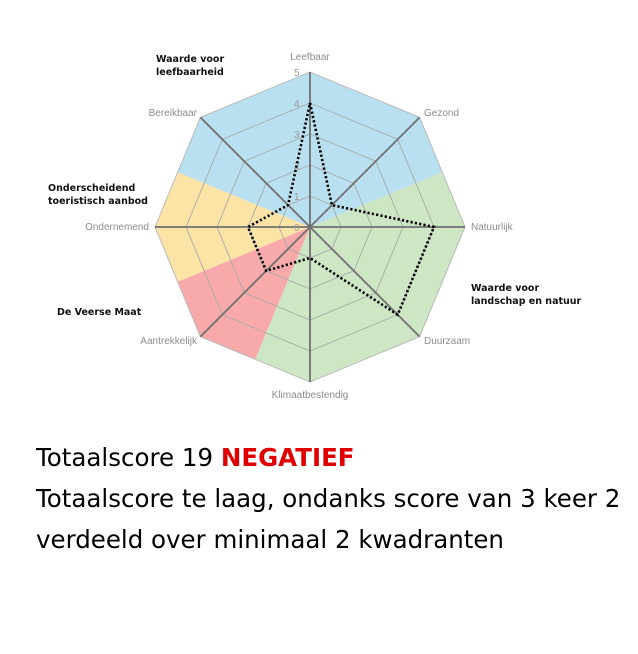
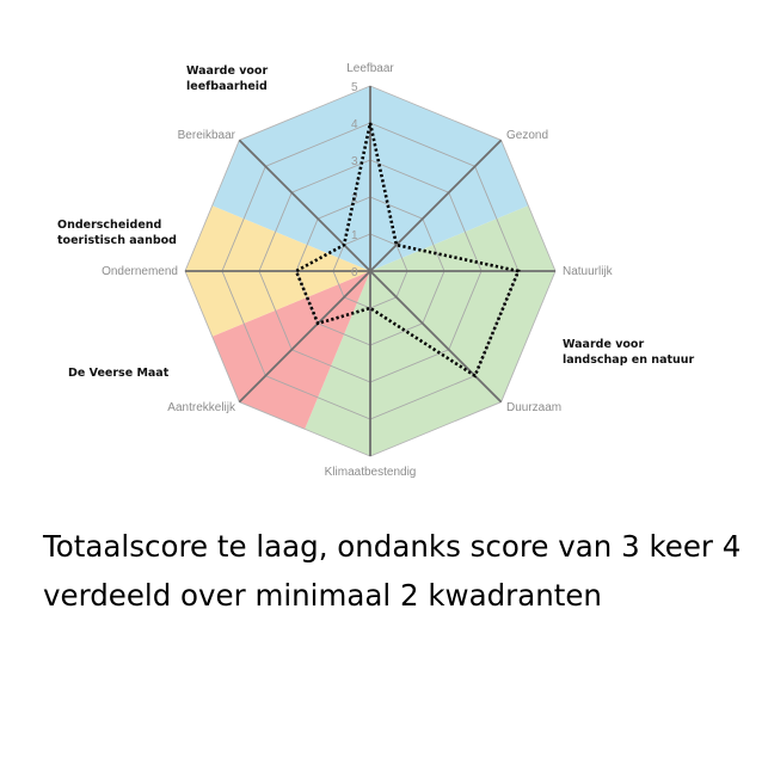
  0
  1
  3
  4
  5
  Leefbaar
  Gezond
  Natuurlijk
  Duurzaam
  Klimaatbestendig
  Aantrekkelijk
  Ondernemend
  Bereikbaar
  Waarde voor
  leefbaarheid
  Onderscheidend
  toeristisch aanbod
  De Veerse Maat
  Waarde voor
  landschap en natuur
- Totaalscore 19 NEGATIEF
- Totaalscore te laag, ondanks score van 3 keer 2 verdeeld over minimaal 2 kwadranten
+ Totaalscore te laag, ondanks score van 3 keer 4 verdeeld over minimaal 2 kwadranten
